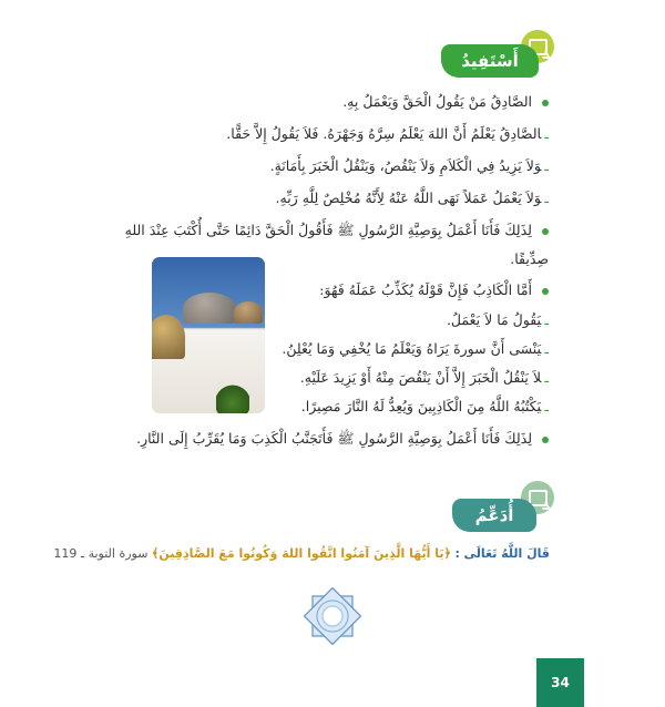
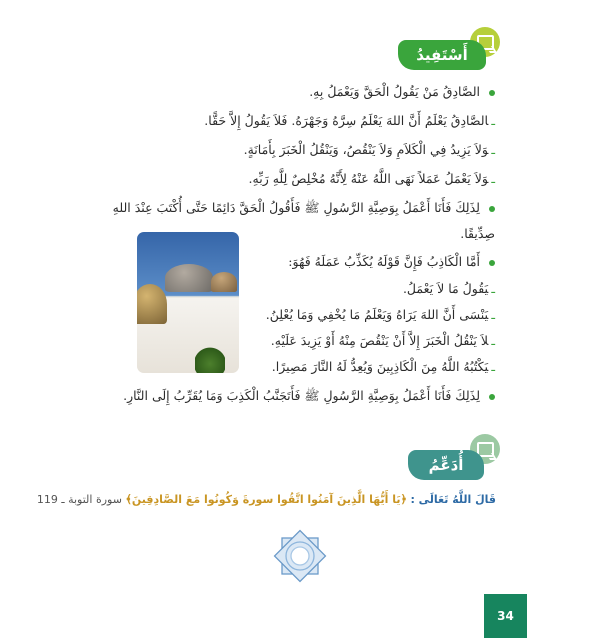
  أَسْتَفِيدُ
  الصَّادِقُ مَنْ يَقُولُ الْحَقَّ وَيَعْمَلُ بِهِ.
  ـالصَّادِقُ يَعْلَمُ أَنَّ اللهَ يَعْلَمُ سِرَّهُ وَجَهْرَهُ. فَلاَ يَقُولُ إِلاَّ حَقًّا.
  ـوَلاَ يَزِيدُ فِي الْكَلاَمِ وَلاَ يَنْقُصُ، وَيَنْقُلُ الْخَبَرَ بِأَمَانَةٍ.
  ـوَلاَ يَعْمَلُ عَمَلاً نَهَى اللَّهُ عَنْهُ لِأَنَّهُ مُخْلِصٌ لِلَّهِ رَبِّهِ.
  لِذَلِكَ فَأَنَا أَعْمَلُ بِوَصِيَّةِ الرَّسُولِ ﷺ فَأَقُولُ الْحَقَّ دَائِمًا حَتَّى أُكْتَبَ عِنْدَ اللهِ
  صِدِّيقًا.
  أَمَّا الْكَاذِبُ فَإِنَّ قَوْلَهُ يُكَذِّبُ عَمَلَهُ فَهُوَ:
  ـيَقُولُ مَا لاَ يَعْمَلُ.
- ـيَنْسَى أَنَّ سورةَ يَرَاهُ وَيَعْلَمُ مَا يُخْفِي وَمَا يُعْلِنُ.
+ ـيَنْسَى أَنَّ اللهَ يَرَاهُ وَيَعْلَمُ مَا يُخْفِي وَمَا يُعْلِنُ.
  ـلاَ يَنْقُلُ الْخَبَرَ إِلاَّ أَنْ يَنْقُصَ مِنْهُ أَوْ يَزِيدَ عَلَيْهِ.
  ـيَكْتُبُهُ اللَّهُ مِنَ الْكَاذِبِينَ وَيُعِدُّ لَهُ النَّارَ مَصِيرًا.
  لِذَلِكَ فَأَنَا أَعْمَلُ بِوَصِيَّةِ الرَّسُولِ ﷺ فَأَتَجَنَّبُ الْكَذِبَ وَمَا يُقَرِّبُ إِلَى النَّارِ.
  أُدَعِّمُ
- قَالَ اللَّهُ تَعَالَى : ﴿يَا أَيُّهَا الَّذِينَ آمَنُوا اتَّقُوا اللهَ وَكُونُوا مَعَ الصَّادِقِينَ﴾ سورة التوبة ـ 119
+ قَالَ اللَّهُ تَعَالَى : ﴿يَا أَيُّهَا الَّذِينَ آمَنُوا اتَّقُوا سورةَ وَكُونُوا مَعَ الصَّادِقِينَ﴾ سورة التوبة ـ 119
  34
